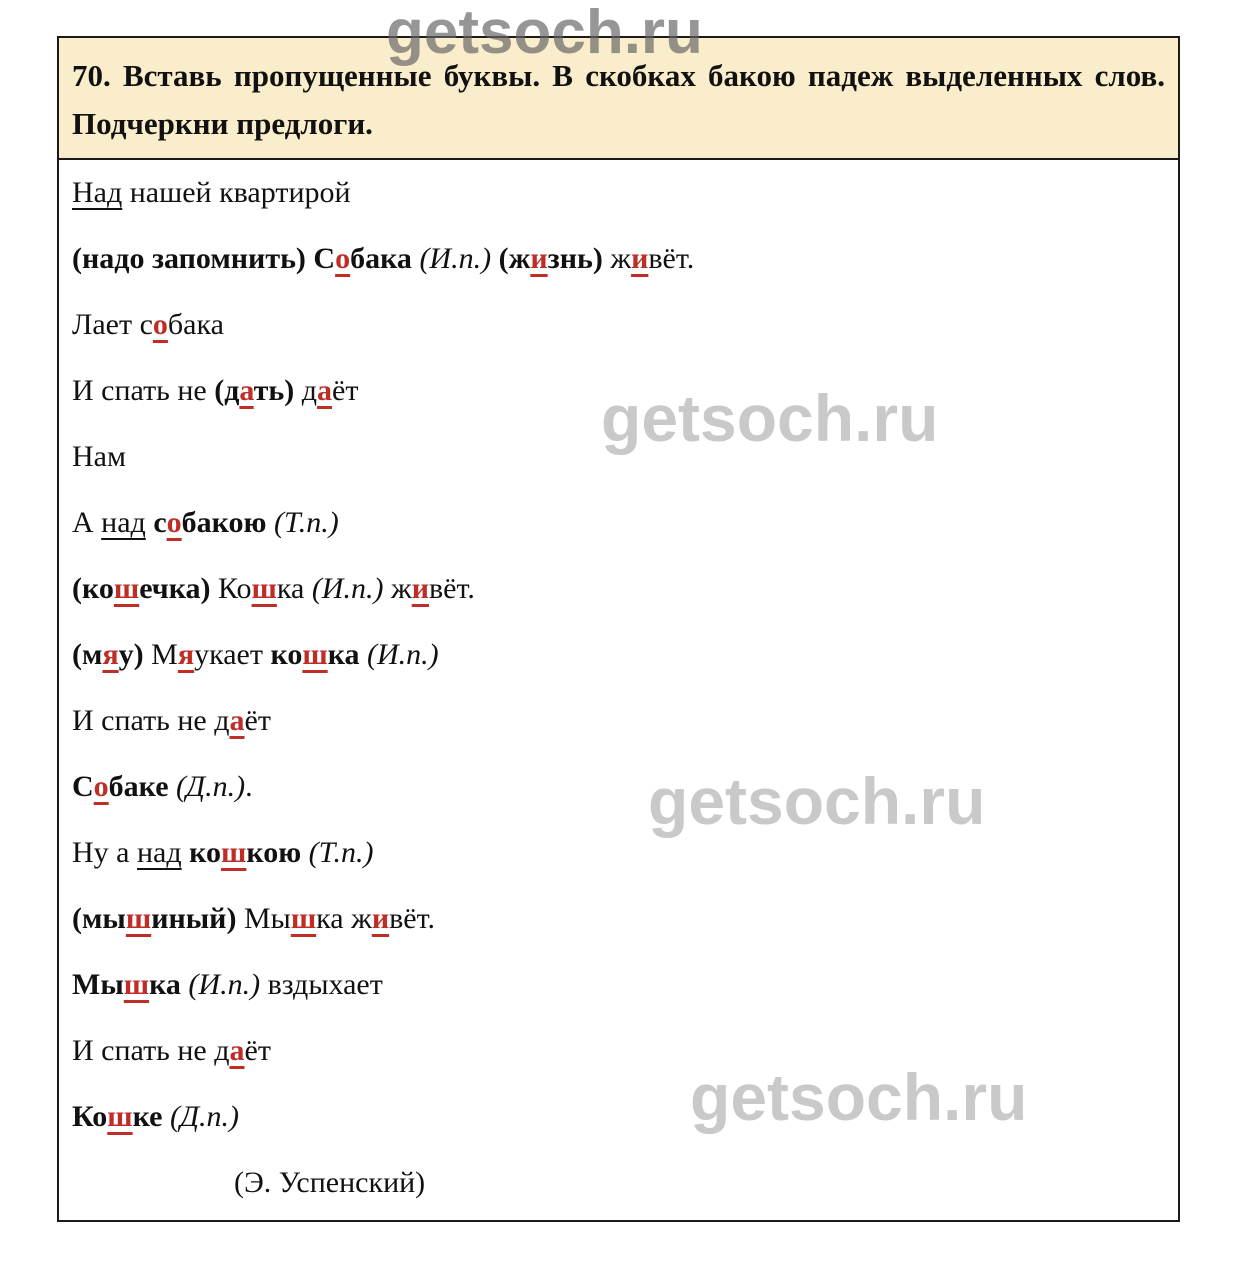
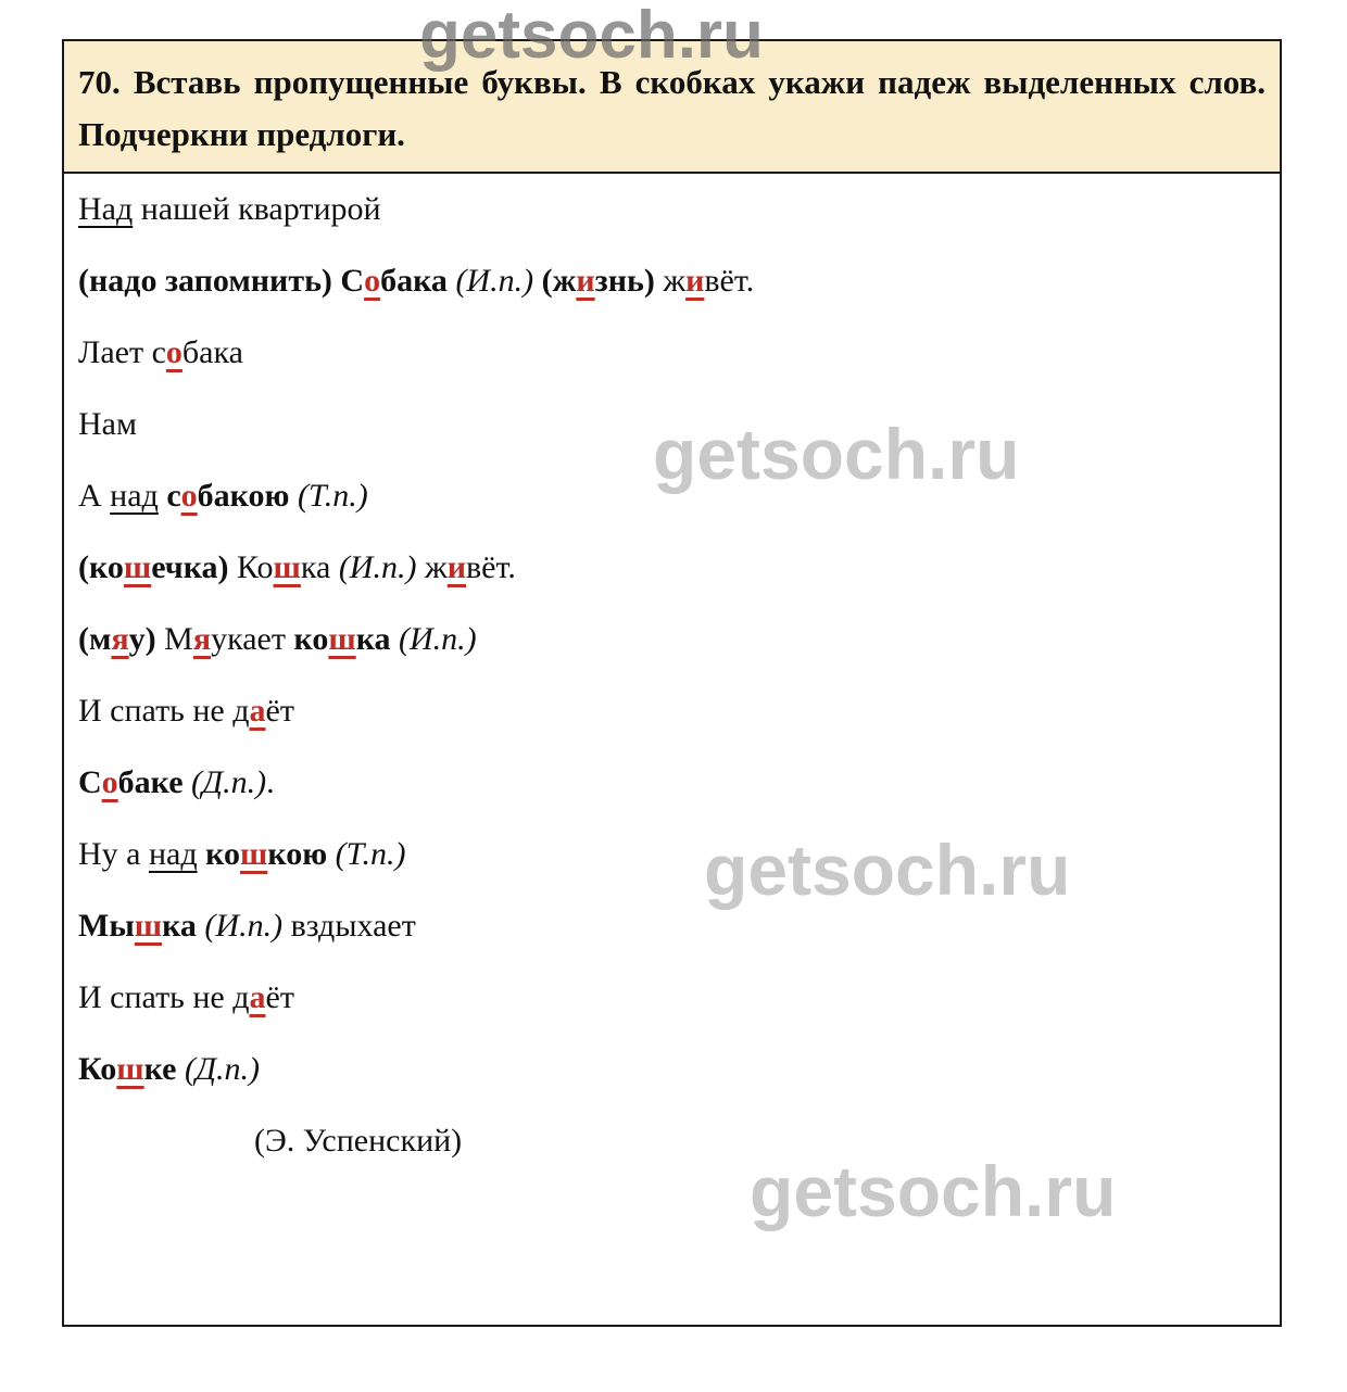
  getsoch.ru
  getsoch.ru
  getsoch.ru
  getsoch.ru
- 70. Вставь пропущенные буквы. В скобках бакою падеж выделенных слов.
+ 70. Вставь пропущенные буквы. В скобках укажи падеж выделенных слов.
  Подчеркни предлоги.
  Над нашей квартирой
  (надо запомнить) Собака (И.п.) (жизнь) живёт.
  Лает собака
- И спать не (дать) даёт
  Нам
  А над собакою (Т.п.)
  (кошечка) Кошка (И.п.) живёт.
  (мяу) Мяукает кошка (И.п.)
  И спать не даёт
  Собаке (Д.п.).
  Ну а над кошкою (Т.п.)
- (мышиный) Мышка живёт.
  Мышка (И.п.) вздыхает
  И спать не даёт
  Кошке (Д.п.)
  (Э. Успенский)
